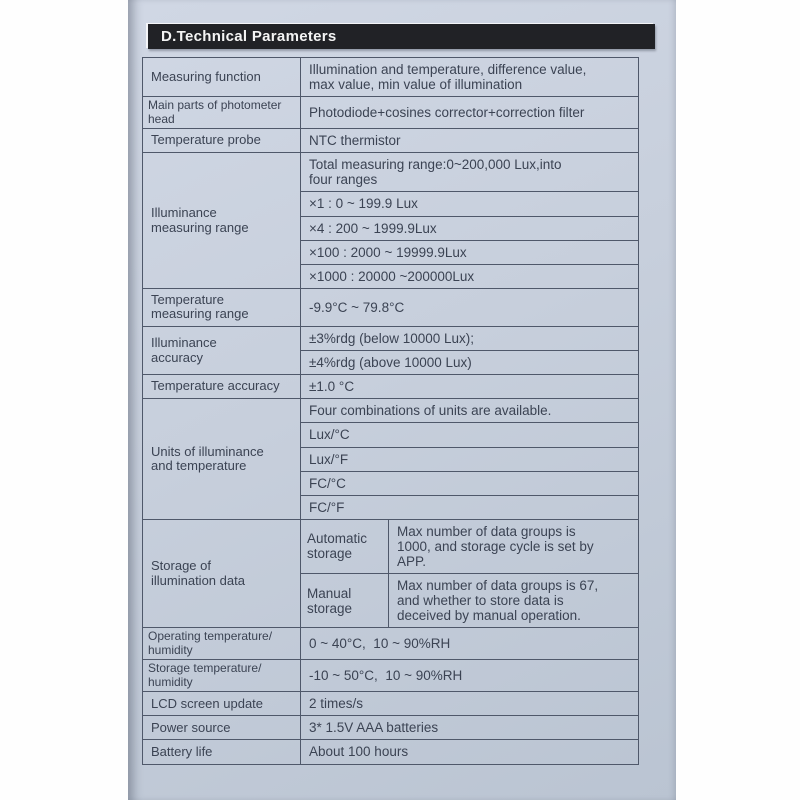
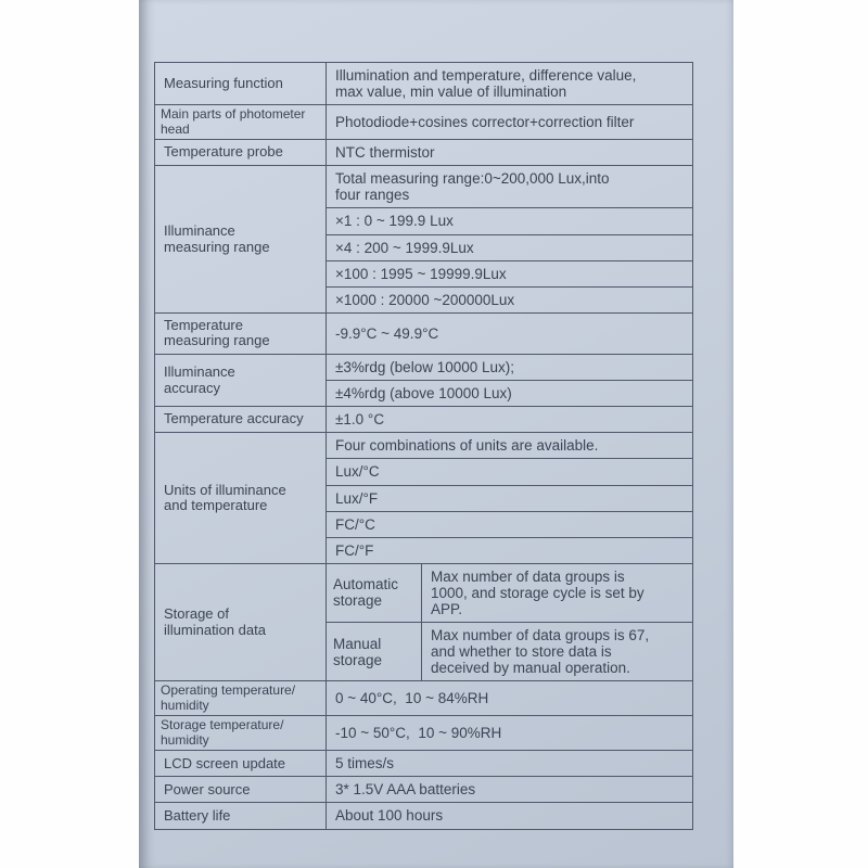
- D.Technical Parameters
  Measuring function	Illumination and temperature, difference value, max value, min value of illumination
  Main parts of photometer head	Photodiode+cosines corrector+correction filter
  Temperature probe	NTC thermistor
  Illuminance measuring range	Total measuring range:0~200,000 Lux,into four ranges
  ×1 : 0 ~ 199.9 Lux
  ×4 : 200 ~ 1999.9Lux
- ×100 : 2000 ~ 19999.9Lux
+ ×100 : 1995 ~ 19999.9Lux
  ×1000 : 20000 ~200000Lux
- Temperature measuring range	-9.9°C ~ 79.8°C
+ Temperature measuring range	-9.9°C ~ 49.9°C
  Illuminance accuracy	±3%rdg (below 10000 Lux);
  ±4%rdg (above 10000 Lux)
  Temperature accuracy	±1.0 °C
  Units of illuminance and temperature	Four combinations of units are available.
  Lux/°C
  Lux/°F
  FC/°C
  FC/°F
  Storage of illumination data	Automatic storage	Max number of data groups is 1000, and storage cycle is set by APP.
  Manual storage	Max number of data groups is 67, and whether to store data is deceived by manual operation.
- Operating temperature/ humidity	0 ~ 40°C, 10 ~ 90%RH
+ Operating temperature/ humidity	0 ~ 40°C, 10 ~ 84%RH
  Storage temperature/ humidity	-10 ~ 50°C, 10 ~ 90%RH
- LCD screen update	2 times/s
+ LCD screen update	5 times/s
  Power source	3* 1.5V AAA batteries
  Battery life	About 100 hours
